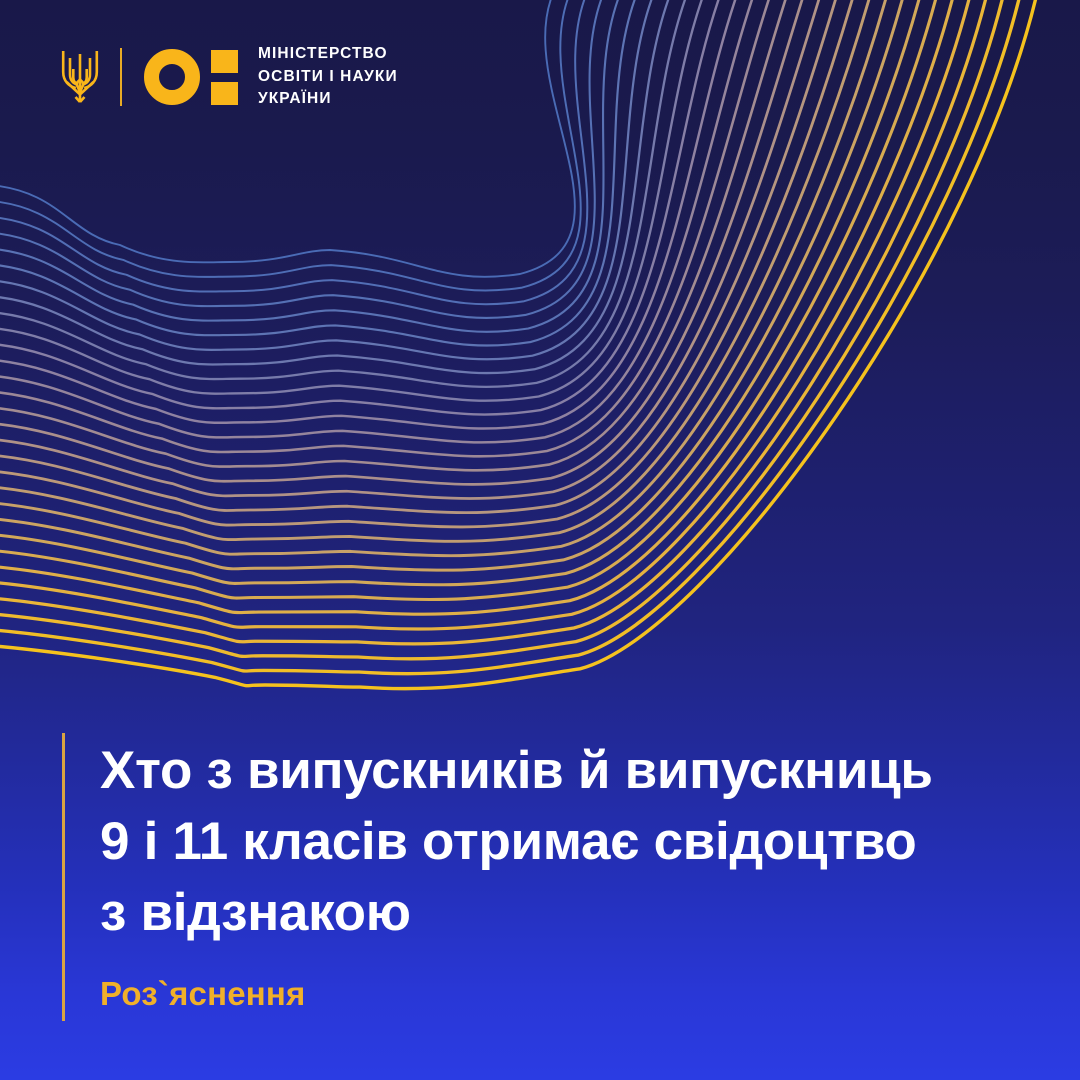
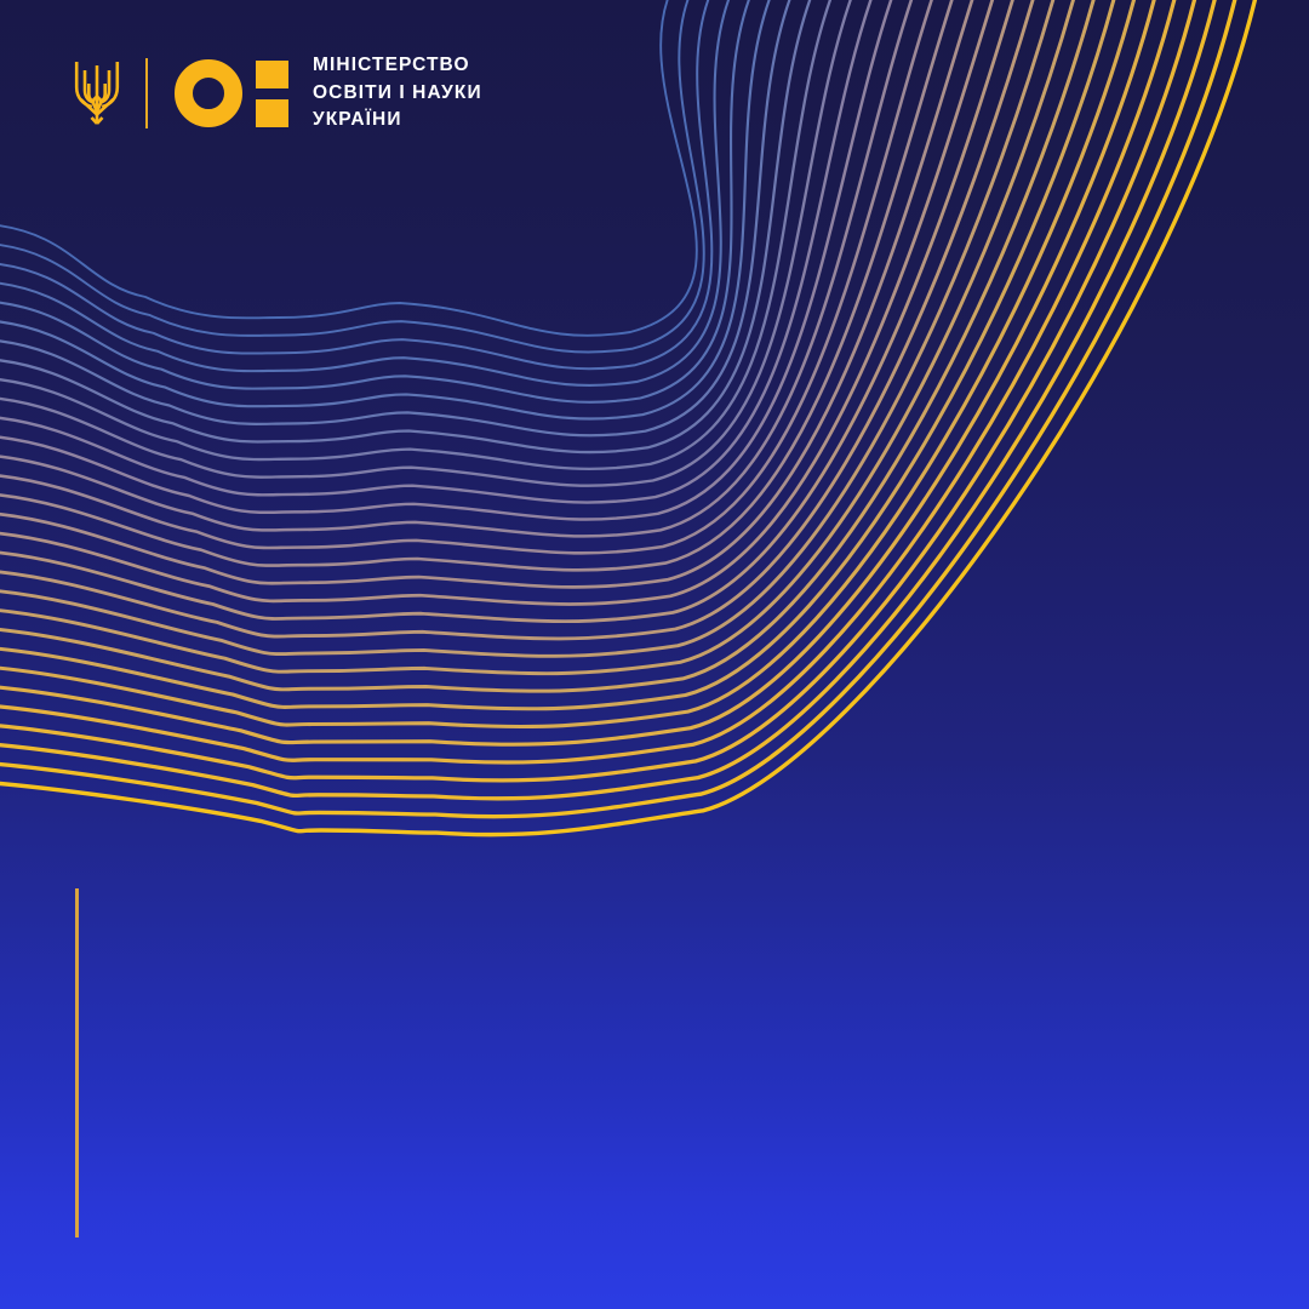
  МІНІСТЕРСТВО
  ОСВІТИ І НАУКИ
  УКРАЇНИ
- Хто з випускників й випускниць
- 9 і 11 класів отримає свідоцтво
- з відзнакою
- Роз`яснення
